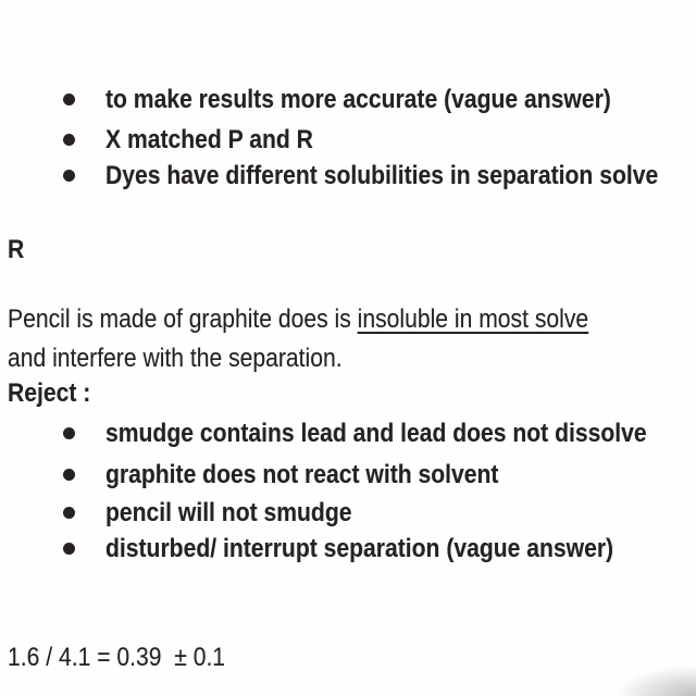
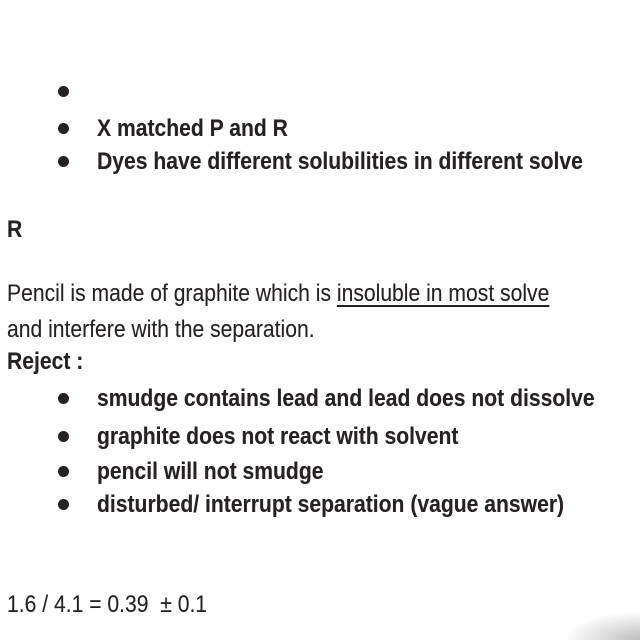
- to make results more accurate (vague answer)
  X matched P and R
- Dyes have different solubilities in separation solve
+ Dyes have different solubilities in different solve
  R
- Pencil is made of graphite does is insoluble in most solve
+ Pencil is made of graphite which is insoluble in most solve
  and interfere with the separation.
  Reject :
  smudge contains lead and lead does not dissolve
  graphite does not react with solvent
  pencil will not smudge
  disturbed/ interrupt separation (vague answer)
  1.6 / 4.1 = 0.39 ± 0.1
